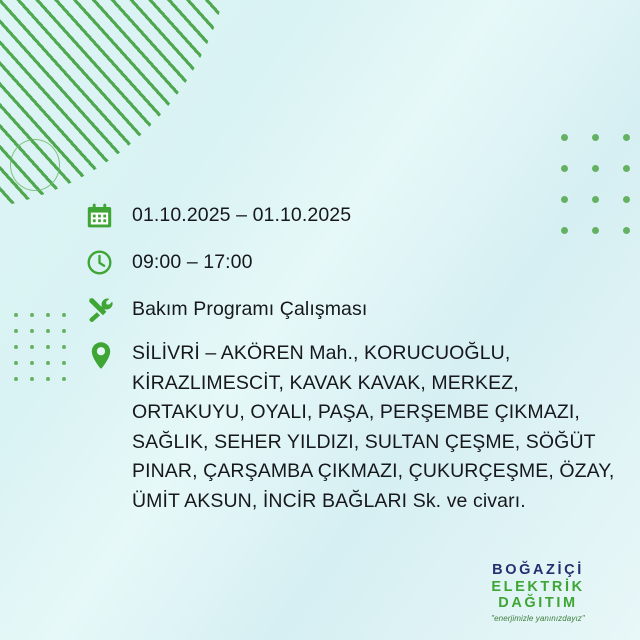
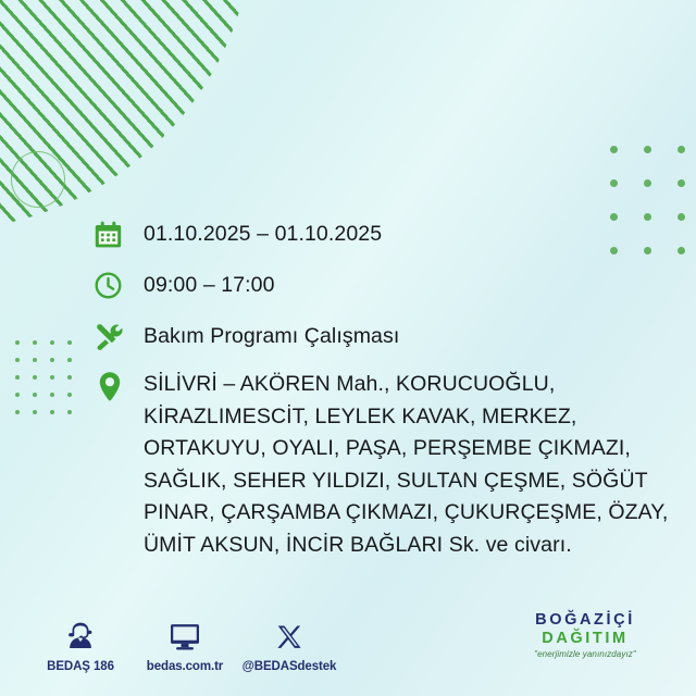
  01.10.2025 – 01.10.2025
  09:00 – 17:00
  Bakım Programı Çalışması
- SİLİVRİ – AKÖREN Mah., KORUCUOĞLU, KİRAZLIMESCİT, KAVAK KAVAK, MERKEZ, ORTAKUYU, OYALI, PAŞA, PERŞEMBE ÇIKMAZI, SAĞLIK, SEHER YILDIZI, SULTAN ÇEŞME, SÖĞÜT PINAR, ÇARŞAMBA ÇIKMAZI, ÇUKURÇEŞME, ÖZAY, ÜMİT AKSUN, İNCİR BAĞLARI Sk. ve civarı.
+ SİLİVRİ – AKÖREN Mah., KORUCUOĞLU, KİRAZLIMESCİT, LEYLEK KAVAK, MERKEZ, ORTAKUYU, OYALI, PAŞA, PERŞEMBE ÇIKMAZI, SAĞLIK, SEHER YILDIZI, SULTAN ÇEŞME, SÖĞÜT PINAR, ÇARŞAMBA ÇIKMAZI, ÇUKURÇEŞME, ÖZAY, ÜMİT AKSUN, İNCİR BAĞLARI Sk. ve civarı.
+ BEDAŞ 186
+ bedas.com.tr
+ @BEDASdestek
  BOĞAZİÇİ
- ELEKTRİK
  DAĞITIM
  "enerjimizle yanınızdayız"
